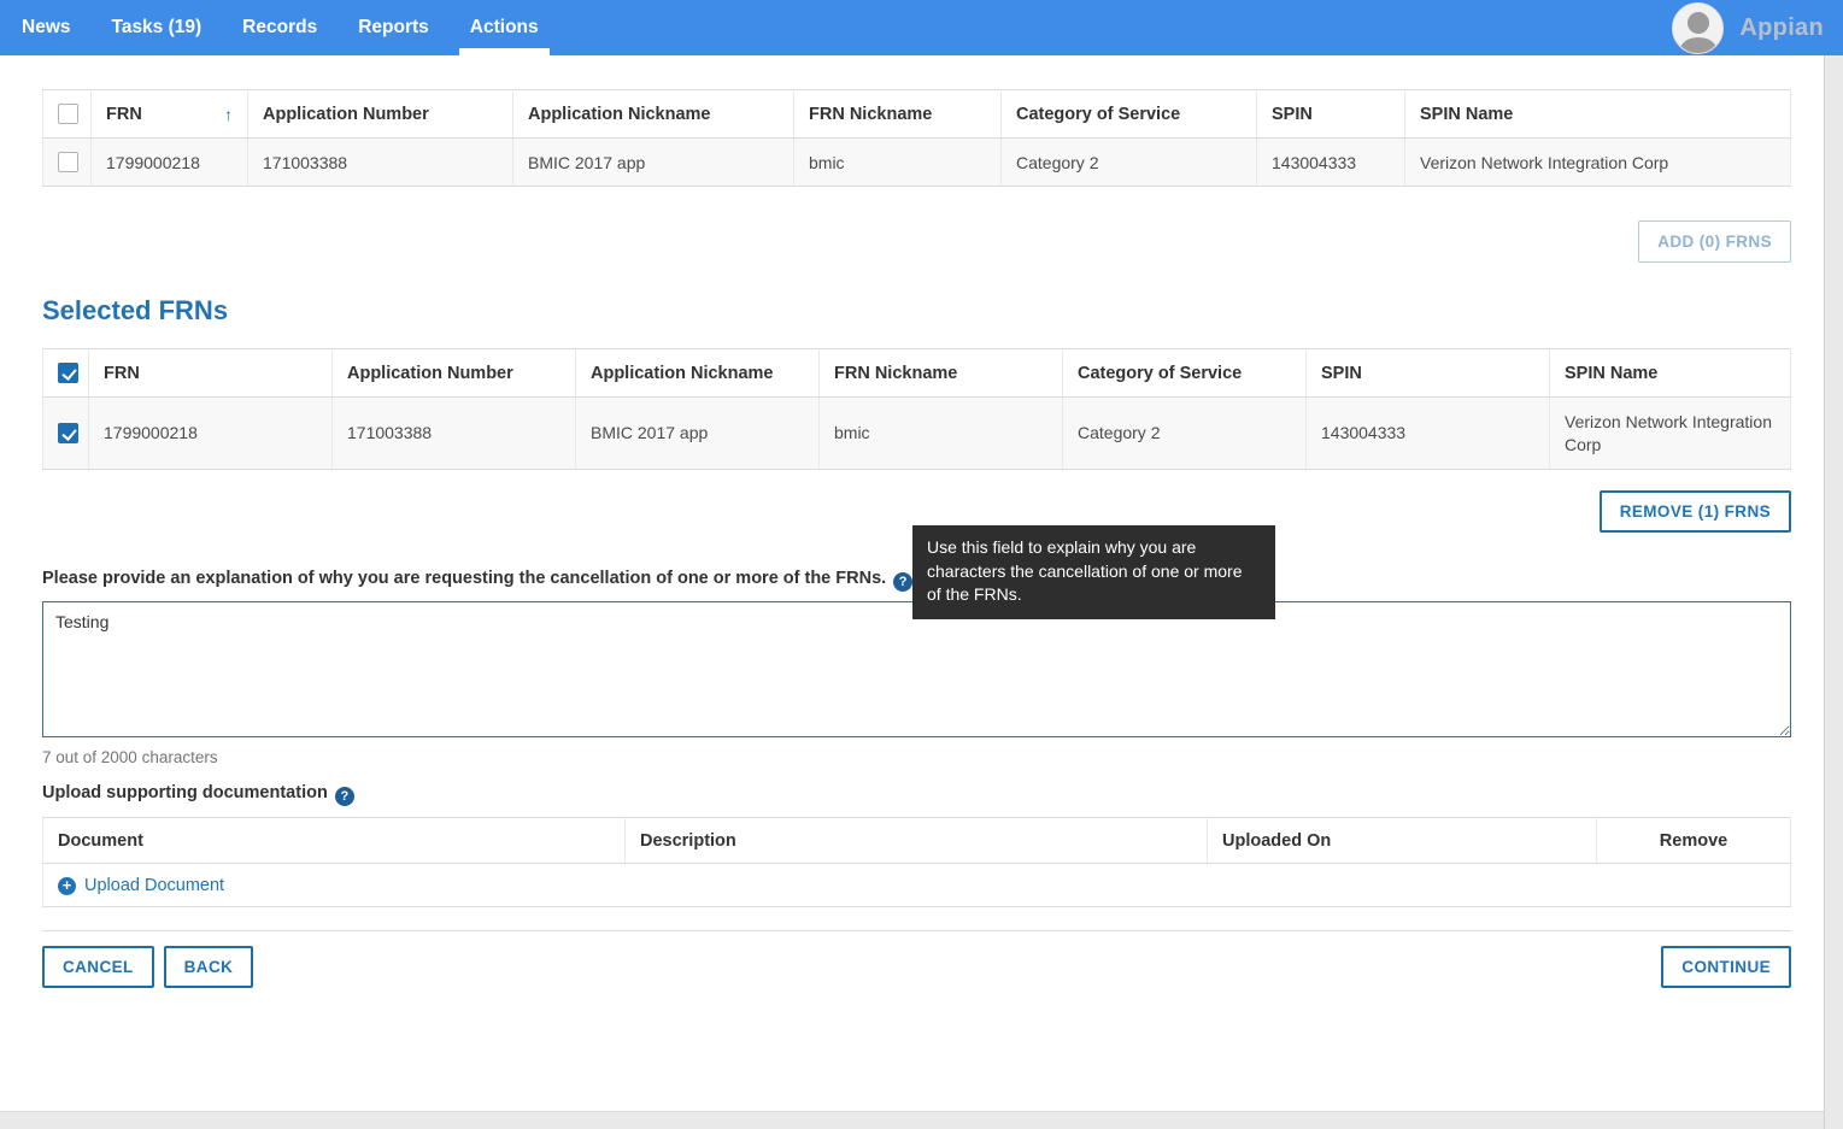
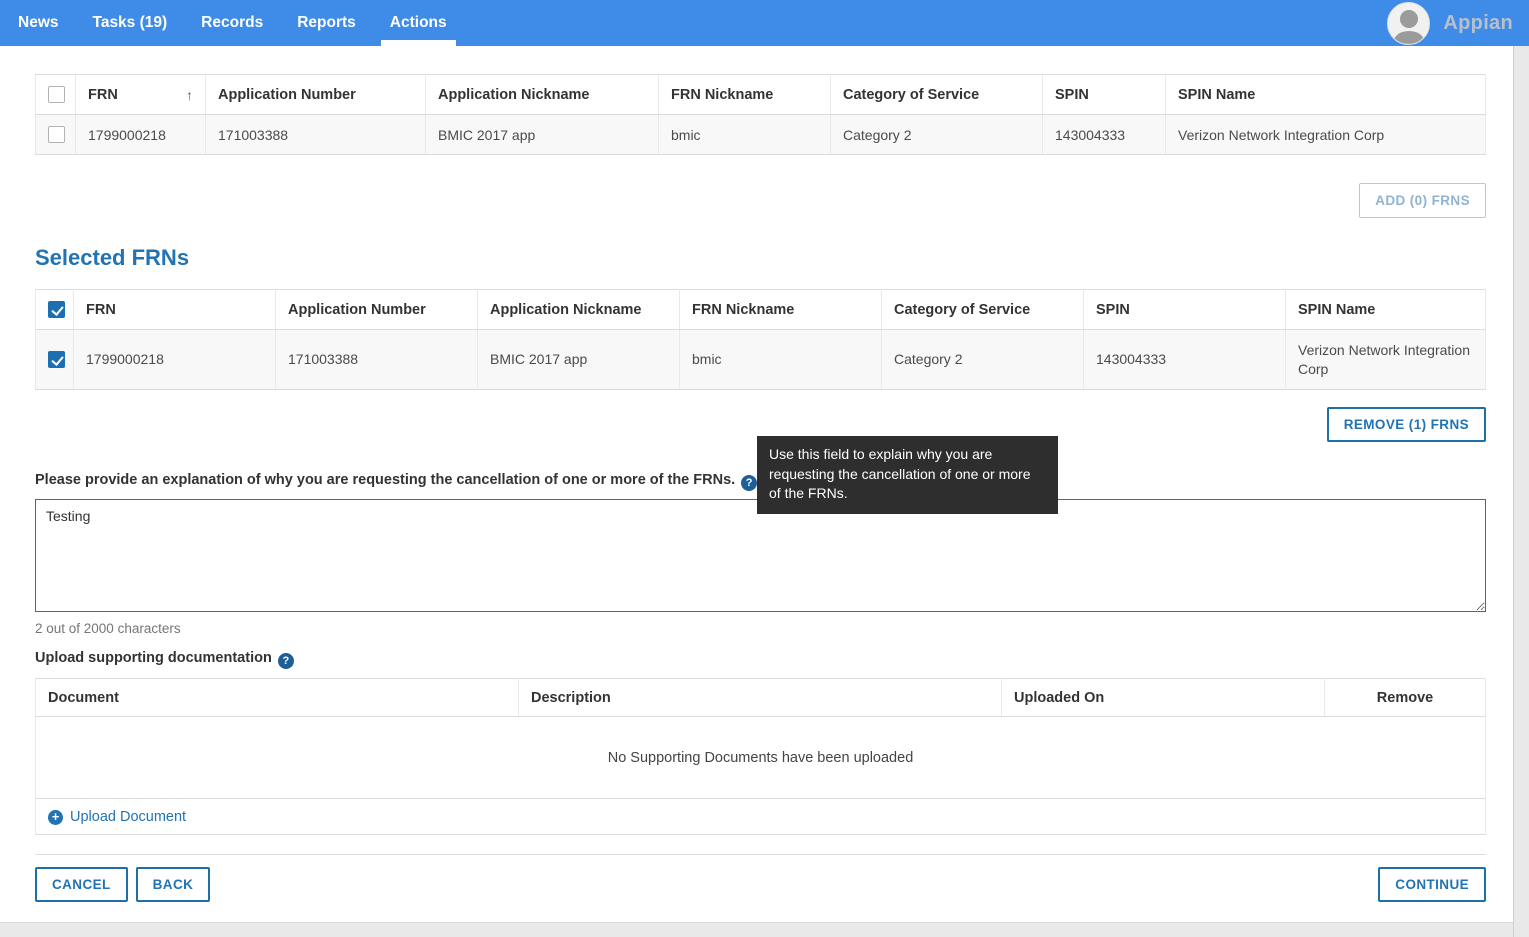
  News
  Tasks (19)
  Records
  Reports
  Actions
  Appian
  	FRN ↑	Application Number	Application Nickname	FRN Nickname	Category of Service	SPIN	SPIN Name
  	1799000218	171003388	BMIC 2017 app	bmic	Category 2	143004333	Verizon Network Integration Corp
  ADD (0) FRNS
  Selected FRNs
  	FRN	Application Number	Application Nickname	FRN Nickname	Category of Service	SPIN	SPIN Name
  	1799000218	171003388	BMIC 2017 app	bmic	Category 2	143004333	Verizon Network Integration Corp
  REMOVE (1) FRNS
  Please provide an explanation of why you are requesting the cancellation of one or more of the FRNs. ?
  Testing
- 7 out of 2000 characters
+ 2 out of 2000 characters
  Upload supporting documentation ?
  Document	Description	Uploaded On	Remove
+ No Supporting Documents have been uploaded
  + Upload Document
  CANCEL
  BACK
  CONTINUE
- Use this field to explain why you are characters the cancellation of one or more of the FRNs.
+ Use this field to explain why you are requesting the cancellation of one or more of the FRNs.
